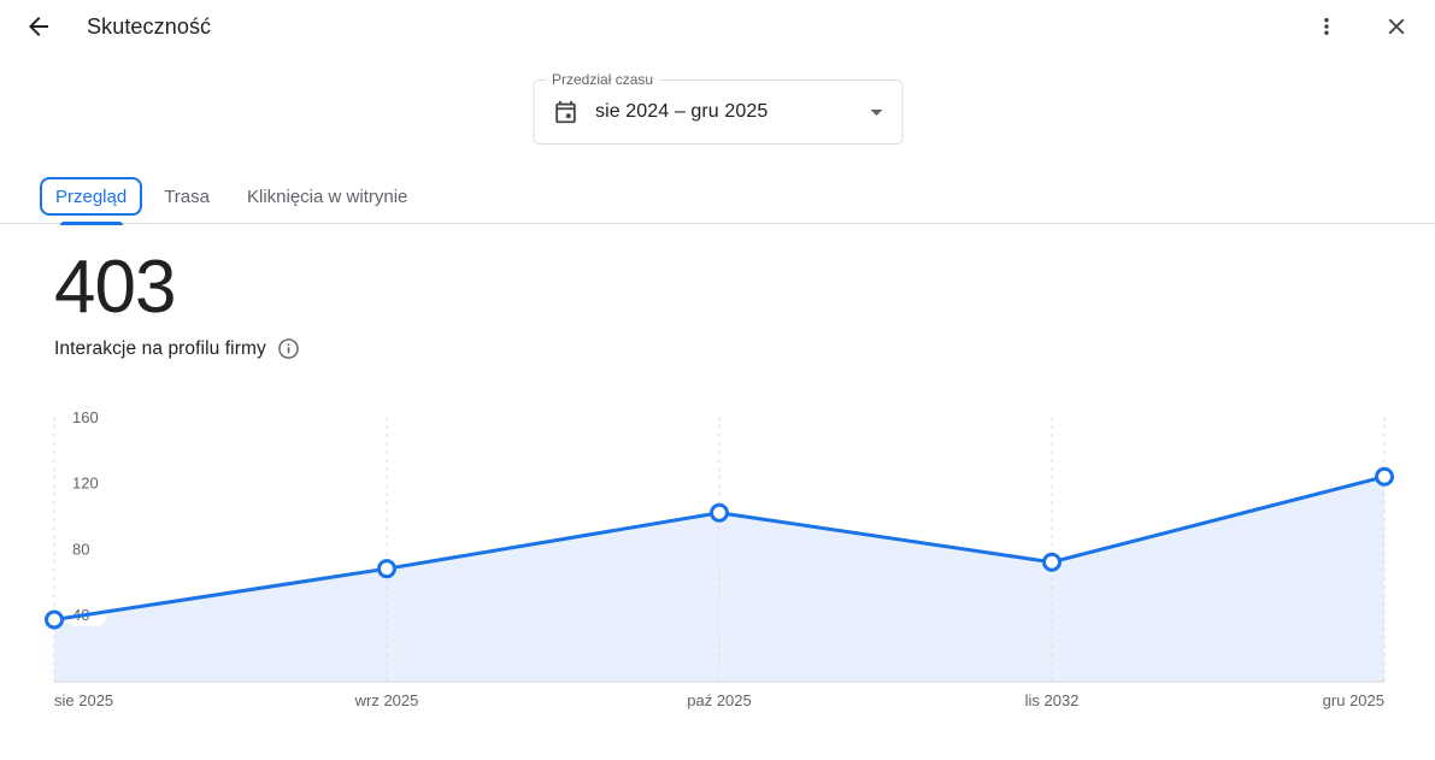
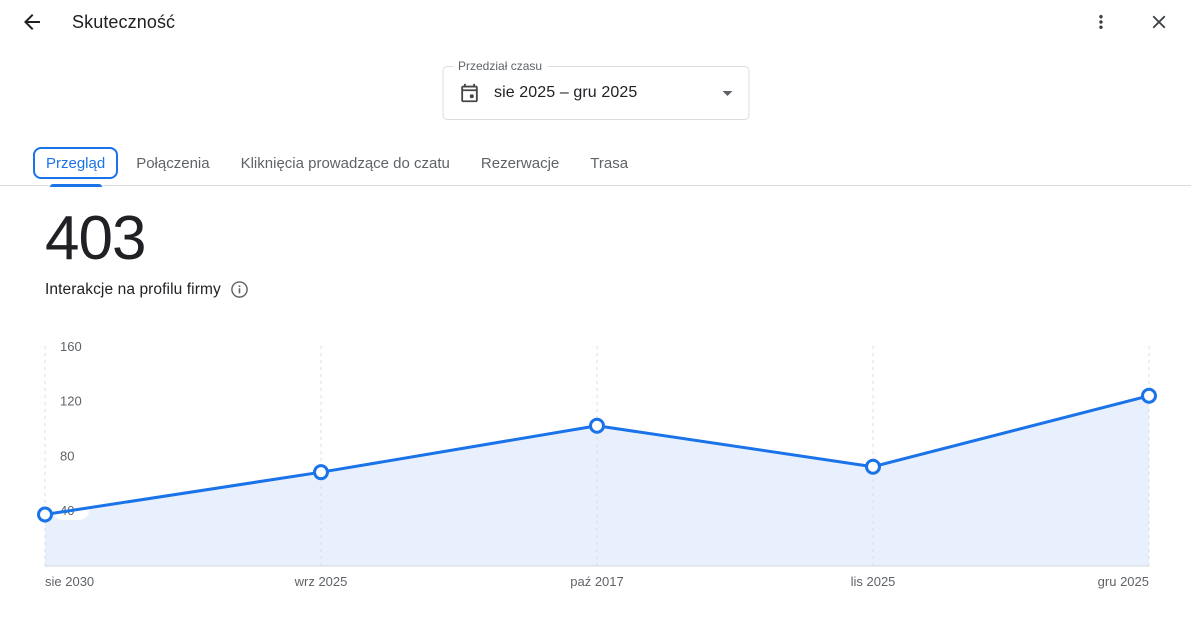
  Skuteczność
  Przedział czasu
- sie 2024 – gru 2025
+ sie 2025 – gru 2025
  Przegląd
+ Połączenia
+ Kliknięcia prowadzące do czatu
+ Rezerwacje
  Trasa
- Kliknięcia w witrynie
  403
  Interakcje na profilu firmy
  80
  120
  160
- sie 2025
+ sie 2030
  wrz 2025
- paź 2025
+ paź 2017
- lis 2032
+ lis 2025
  gru 2025
